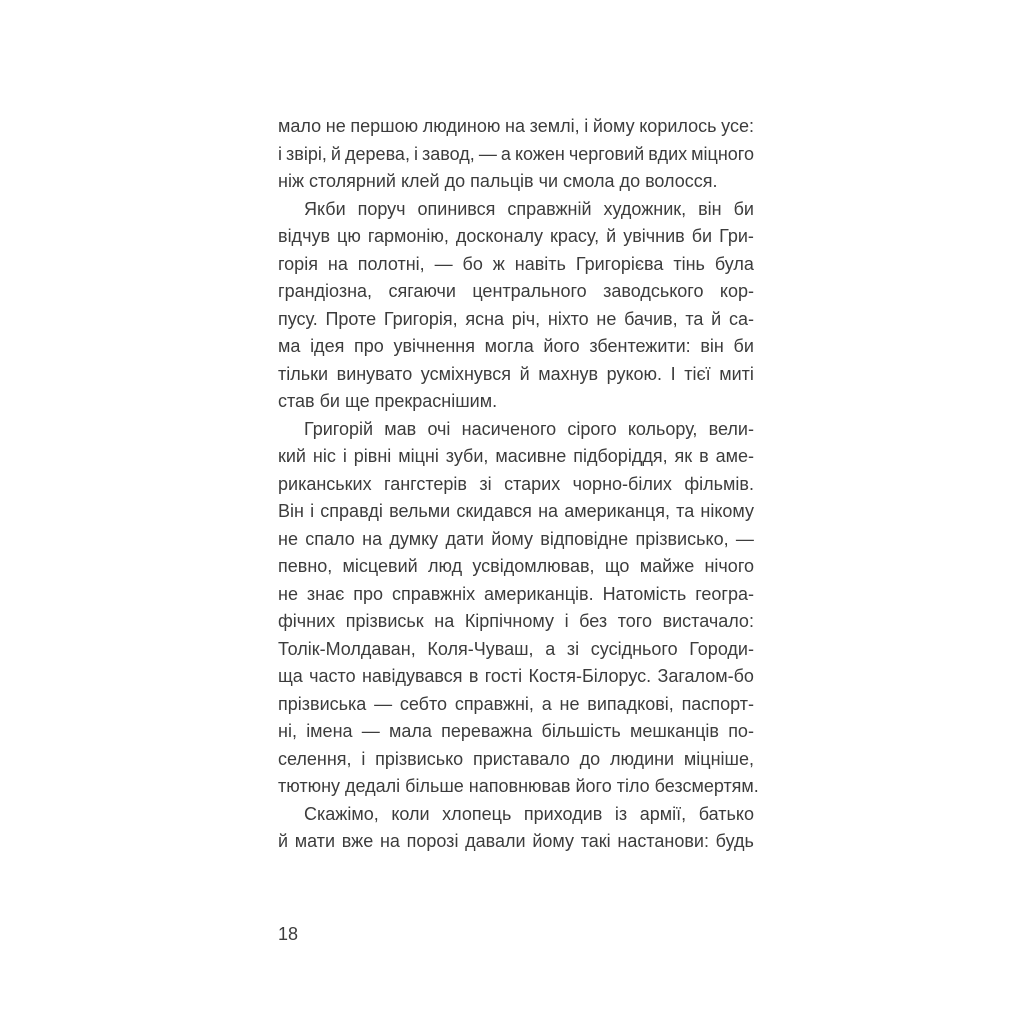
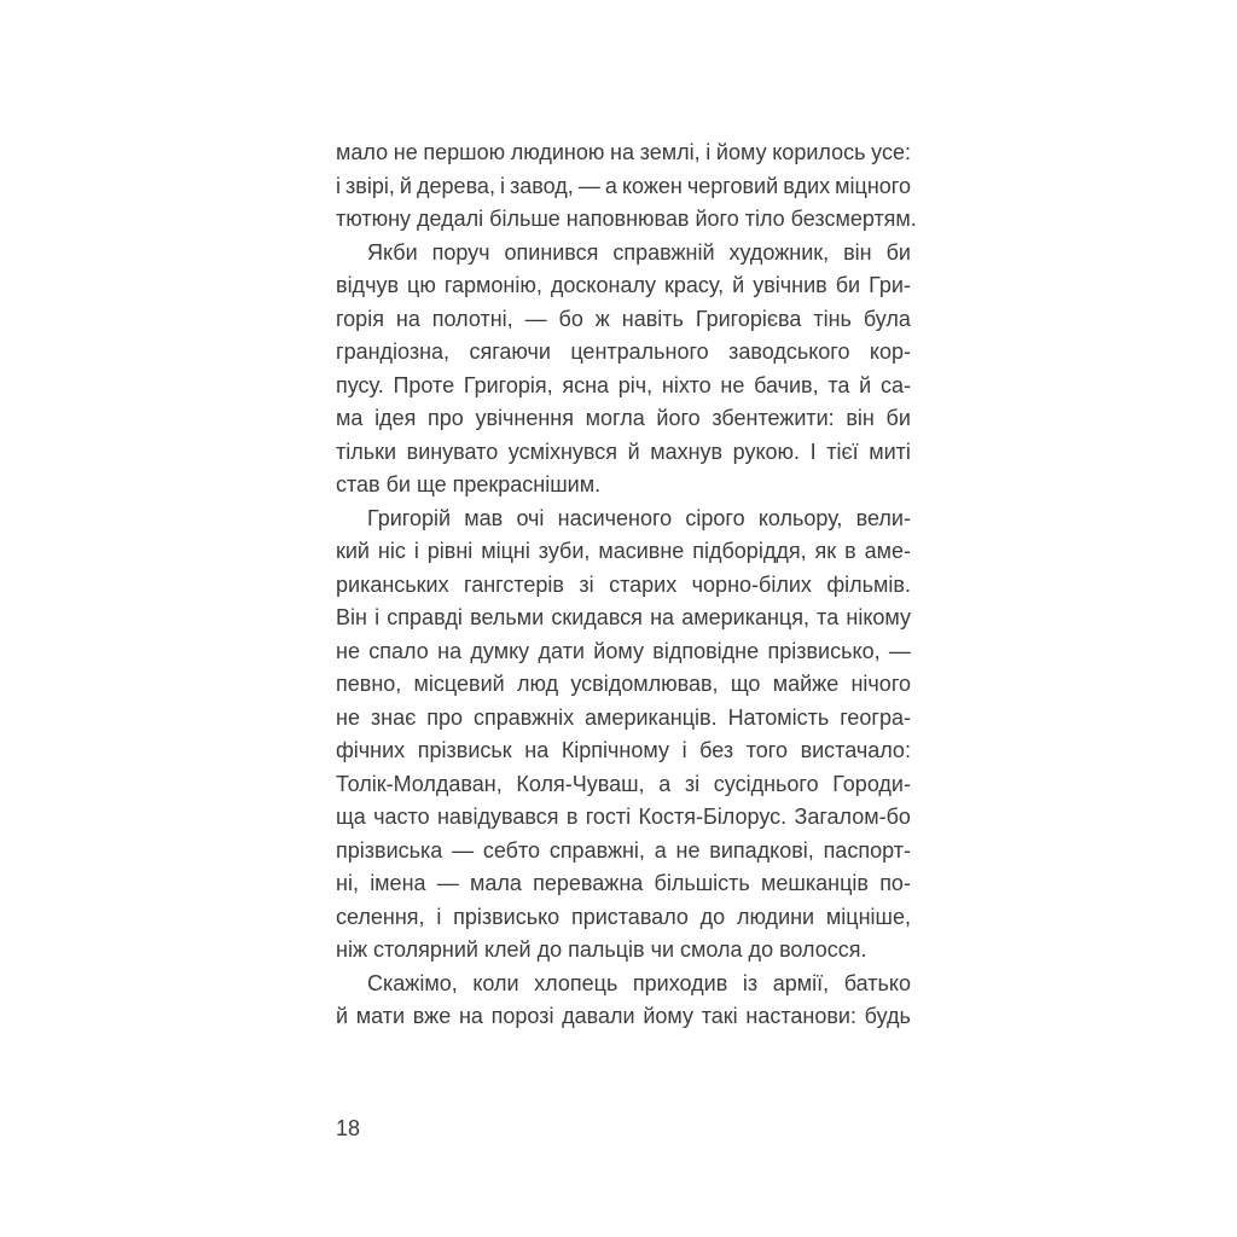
  мало
  не
  першою
  людиною
  на
  землі,
  і
  йому
  корилось
  усе:
  і
  звірі,
  й
  дерева,
  і
  завод,
  —
  а
  кожен
  черговий
  вдих
  міцного
- ніж столярний клей до пальців чи смола до волосся.
+ тютюну дедалі більше наповнював його тіло безсмертям.
  Якби
  поруч
  опинився
  справжній
  художник,
  він
  би
  відчув
  цю
  гармонію,
  досконалу
  красу,
  й
  увічнив
  би
  Гри-
  горія
  на
  полотні,
  —
  бо
  ж
  навіть
  Григорієва
  тінь
  була
  грандіозна,
  сягаючи
  центрального
  заводського
  кор-
  пусу.
  Проте
  Григорія,
  ясна
  річ,
  ніхто
  не
  бачив,
  та
  й
  са-
  ма
  ідея
  про
  увічнення
  могла
  його
  збентежити:
  він
  би
  тільки
  винувато
  усміхнувся
  й
  махнув
  рукою.
  І
  тієї
  миті
  став би ще прекраснішим.
  Григорій
  мав
  очі
  насиченого
  сірого
  кольору,
  вели-
  кий
  ніс
  і
  рівні
  міцні
  зуби,
  масивне
  підборіддя,
  як
  в
  аме-
  риканських
  гангстерів
  зі
  старих
  чорно-білих
  фільмів.
  Він
  і
  справді
  вельми
  скидався
  на
  американця,
  та
  нікому
  не
  спало
  на
  думку
  дати
  йому
  відповідне
  прізвисько,
  —
  певно,
  місцевий
  люд
  усвідомлював,
  що
  майже
  нічого
  не
  знає
  про
  справжніх
  американців.
  Натомість
  геогра-
  фічних
  прізвиськ
  на
  Кірпічному
  і
  без
  того
  вистачало:
  Толік-Молдаван,
  Коля-Чуваш,
  а
  зі
  сусіднього
  Городи-
  ща
  часто
  навідувався
  в
  гості
  Костя-Білорус.
  Загалом-бо
  прізвиська
  —
  себто
  справжні,
  а
  не
  випадкові,
  паспорт-
  ні,
  імена
  —
  мала
  переважна
  більшість
  мешканців
  по-
  селення,
  і
  прізвисько
  приставало
  до
  людини
  міцніше,
- тютюну дедалі більше наповнював його тіло безсмертям.
+ ніж столярний клей до пальців чи смола до волосся.
  Скажімо,
  коли
  хлопець
  приходив
  із
  армії,
  батько
  й
  мати
  вже
  на
  порозі
  давали
  йому
  такі
  настанови:
  будь
  18
